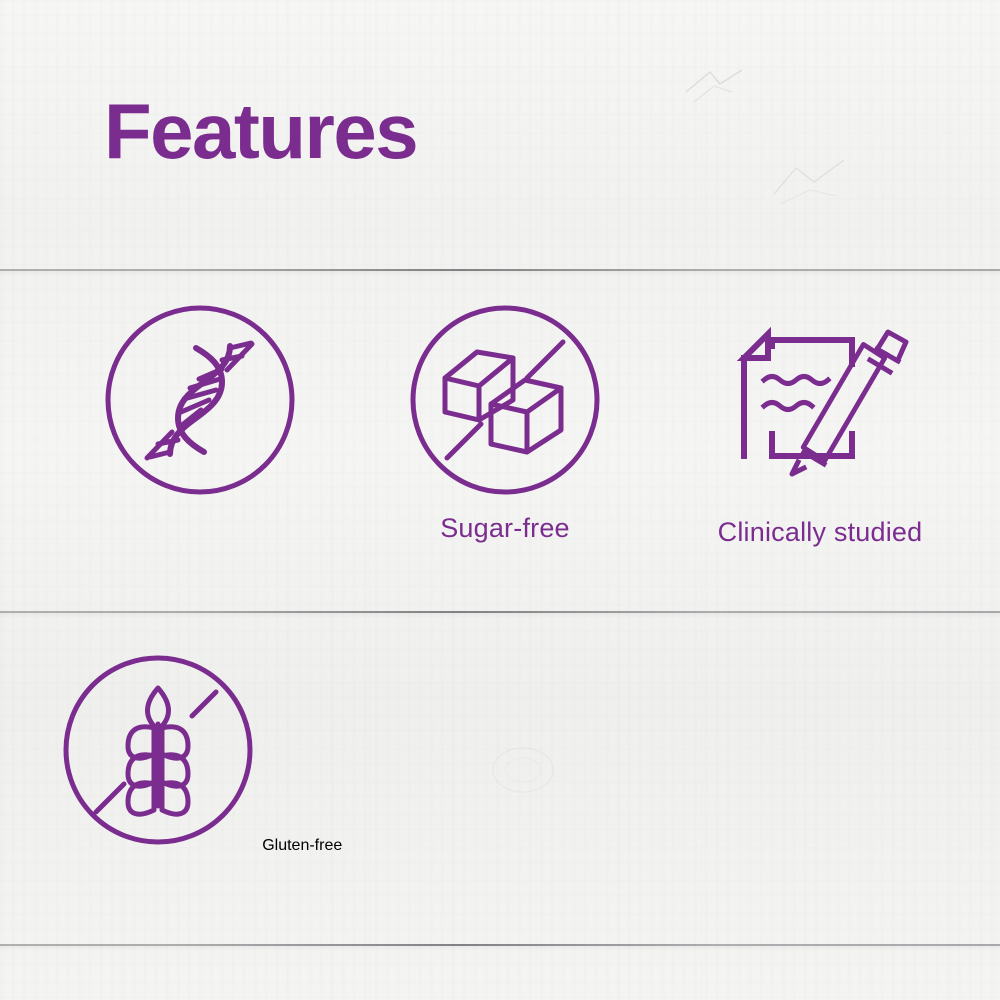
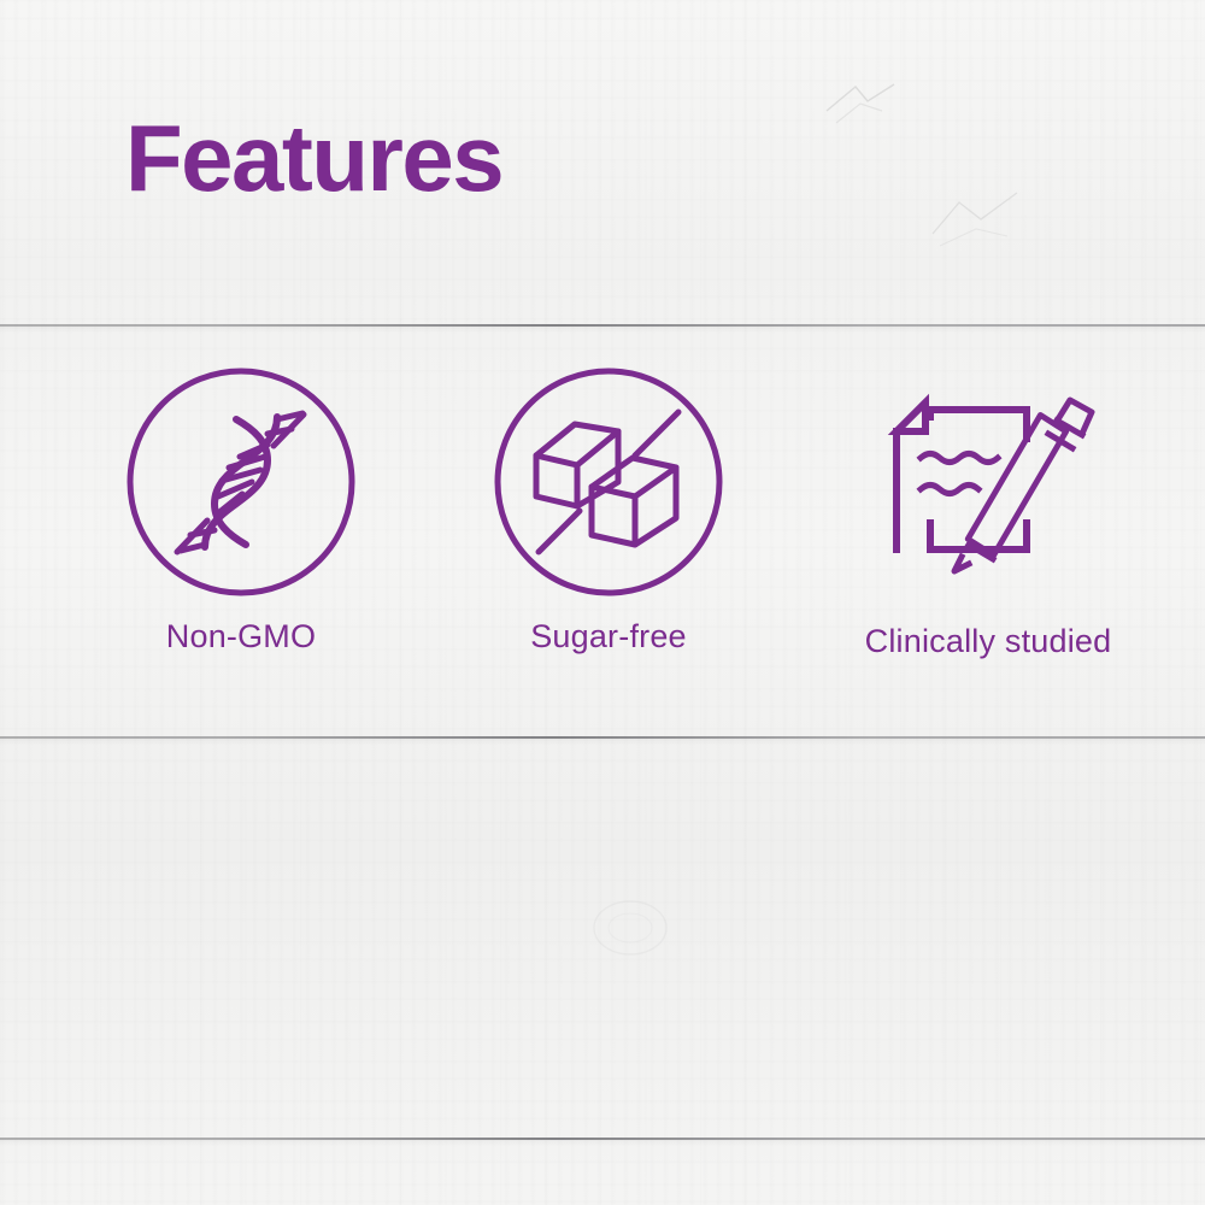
  Features
+ Non-GMO
  Sugar-free
  Clinically studied
- Gluten-free
